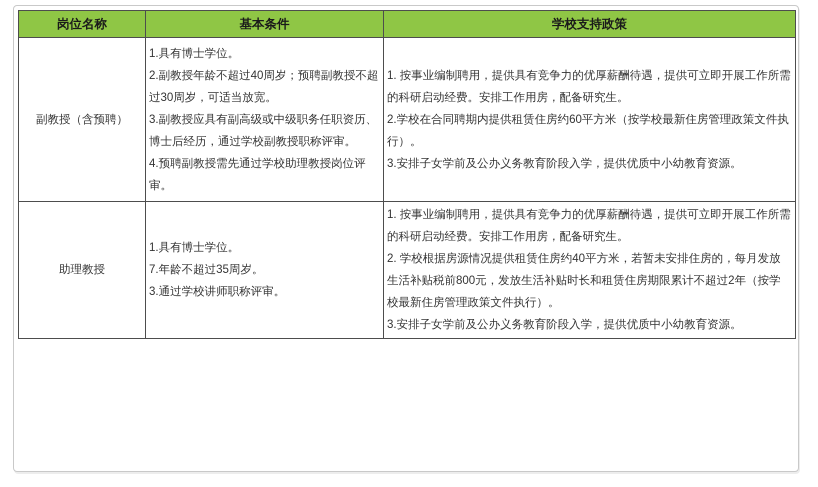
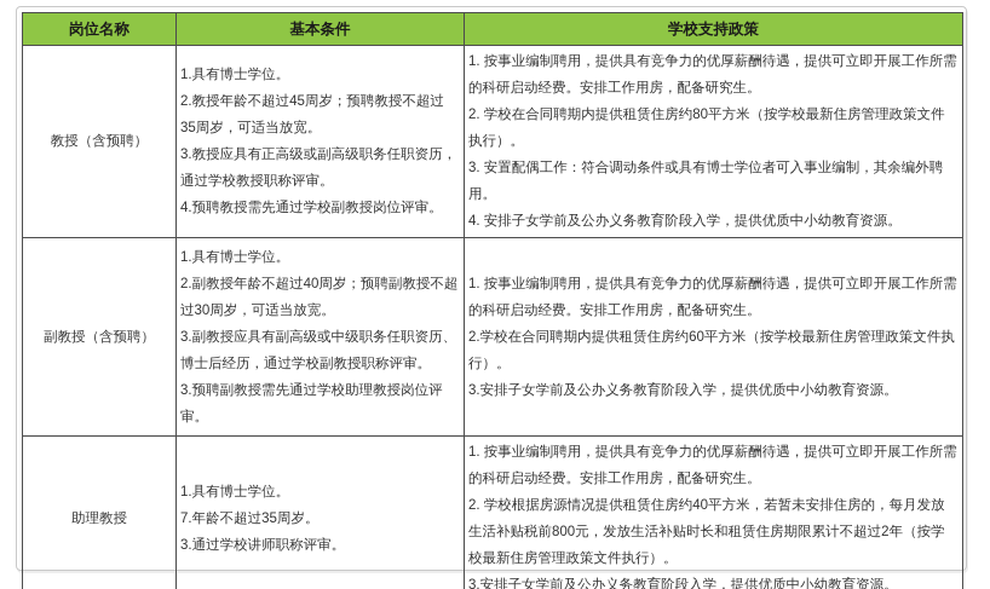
  岗位名称	基本条件	学校支持政策
+ 教授（含预聘）	1.具有博士学位。 2.教授年龄不超过45周岁；预聘教授不超过35周岁，可适当放宽。 3.教授应具有正高级或副高级职务任职资历，通过学校教授职称评审。 4.预聘教授需先通过学校副教授岗位评审。	1. 按事业编制聘用，提供具有竞争力的优厚薪酬待遇，提供可立即开展工作所需的科研启动经费。安排工作用房，配备研究生。 2. 学校在合同聘期内提供租赁住房约80平方米（按学校最新住房管理政策文件执行）。 3. 安置配偶工作：符合调动条件或具有博士学位者可入事业编制，其余编外聘用。 4. 安排子女学前及公办义务教育阶段入学，提供优质中小幼教育资源。
- 副教授（含预聘）	1.具有博士学位。 2.副教授年龄不超过40周岁；预聘副教授不超过30周岁，可适当放宽。 3.副教授应具有副高级或中级职务任职资历、博士后经历，通过学校副教授职称评审。 4.预聘副教授需先通过学校助理教授岗位评审。	1. 按事业编制聘用，提供具有竞争力的优厚薪酬待遇，提供可立即开展工作所需的科研启动经费。安排工作用房，配备研究生。 2.学校在合同聘期内提供租赁住房约60平方米（按学校最新住房管理政策文件执行）。 3.安排子女学前及公办义务教育阶段入学，提供优质中小幼教育资源。
+ 副教授（含预聘）	1.具有博士学位。 2.副教授年龄不超过40周岁；预聘副教授不超过30周岁，可适当放宽。 3.副教授应具有副高级或中级职务任职资历、博士后经历，通过学校副教授职称评审。 3.预聘副教授需先通过学校助理教授岗位评审。	1. 按事业编制聘用，提供具有竞争力的优厚薪酬待遇，提供可立即开展工作所需的科研启动经费。安排工作用房，配备研究生。 2.学校在合同聘期内提供租赁住房约60平方米（按学校最新住房管理政策文件执行）。 3.安排子女学前及公办义务教育阶段入学，提供优质中小幼教育资源。
  助理教授	1.具有博士学位。 7.年龄不超过35周岁。 3.通过学校讲师职称评审。	1. 按事业编制聘用，提供具有竞争力的优厚薪酬待遇，提供可立即开展工作所需的科研启动经费。安排工作用房，配备研究生。 2. 学校根据房源情况提供租赁住房约40平方米，若暂未安排住房的，每月发放生活补贴税前800元，发放生活补贴时长和租赁住房期限累计不超过2年（按学校最新住房管理政策文件执行）。 3.安排子女学前及公办义务教育阶段入学，提供优质中小幼教育资源。
